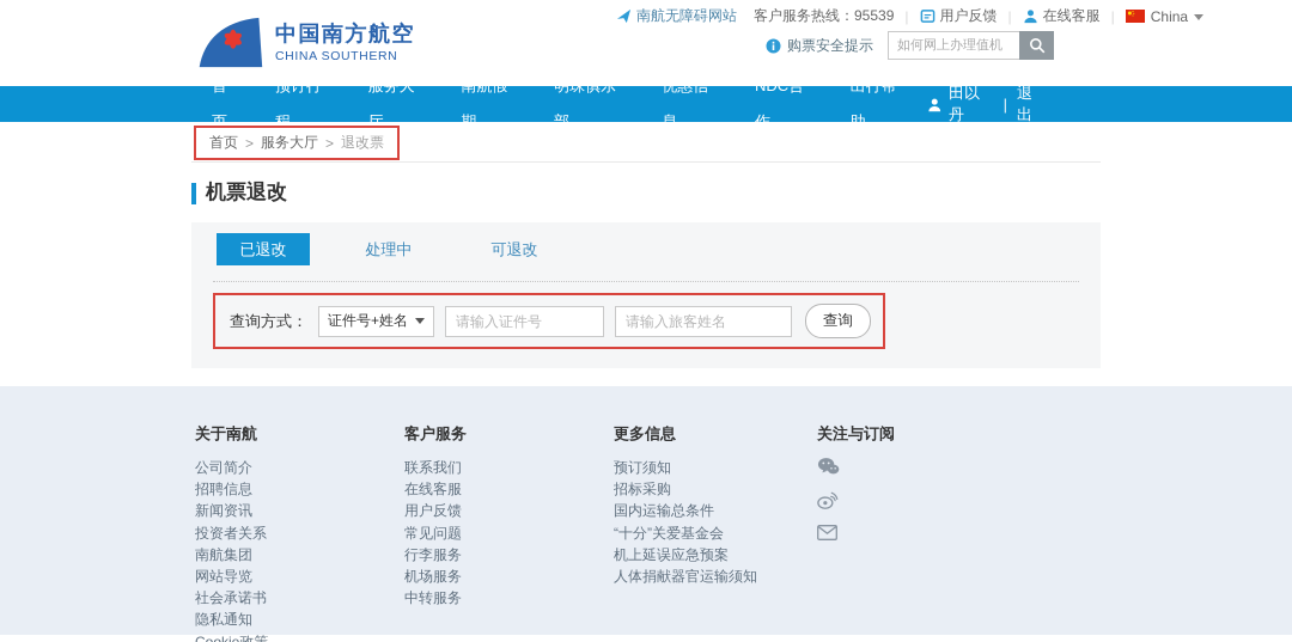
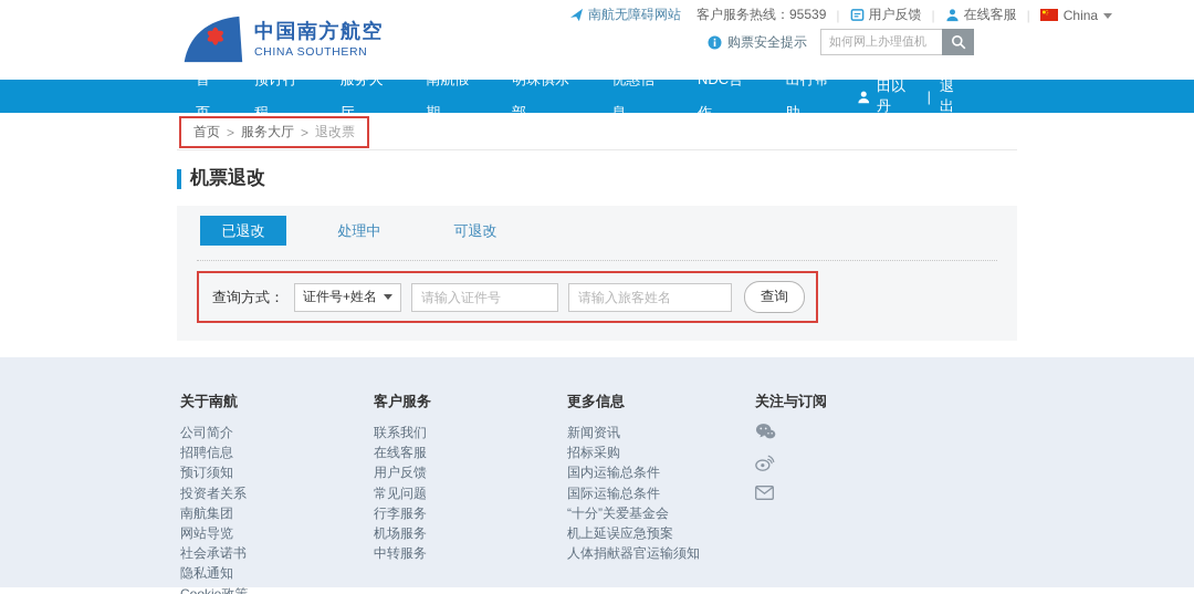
  中国南方航空
  CHINA SOUTHERN
  南航无障碍网站
  客户服务热线：95539
  用户反馈
  在线客服
  |
  China
  购票安全提示
  如何网上办理值机
  首页
  预订行程
  服务大厅
  南航假期
  明珠俱乐部
  优惠信息
  NDC合作
  出行帮助
  田以丹
  |
  退出
  首页
  >
  服务大厅
  >
  退改票
  机票退改
  已退改
  处理中
  可退改
  查询方式：
  证件号+姓名
  请输入证件号
  请输入旅客姓名
  查询
  关于南航
  公司简介
  招聘信息
- 新闻资讯
+ 预订须知
  投资者关系
  南航集团
  网站导览
  社会承诺书
  隐私通知
  客户服务
  联系我们
  在线客服
  用户反馈
  常见问题
  行李服务
  机场服务
  中转服务
  更多信息
- 预订须知
+ 新闻资讯
  招标采购
  国内运输总条件
+ 国际运输总条件
  “十分”关爱基金会
  机上延误应急预案
  人体捐献器官运输须知
  关注与订阅
